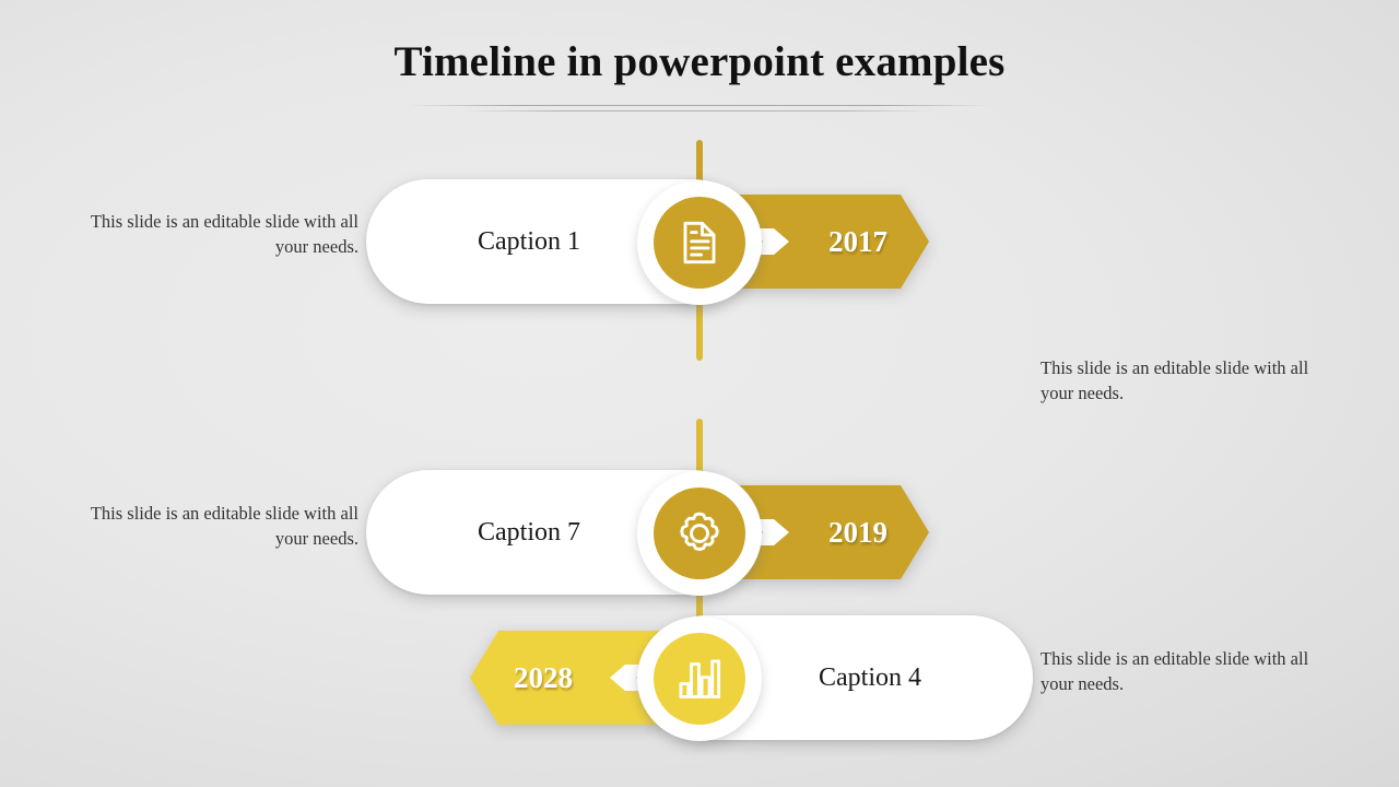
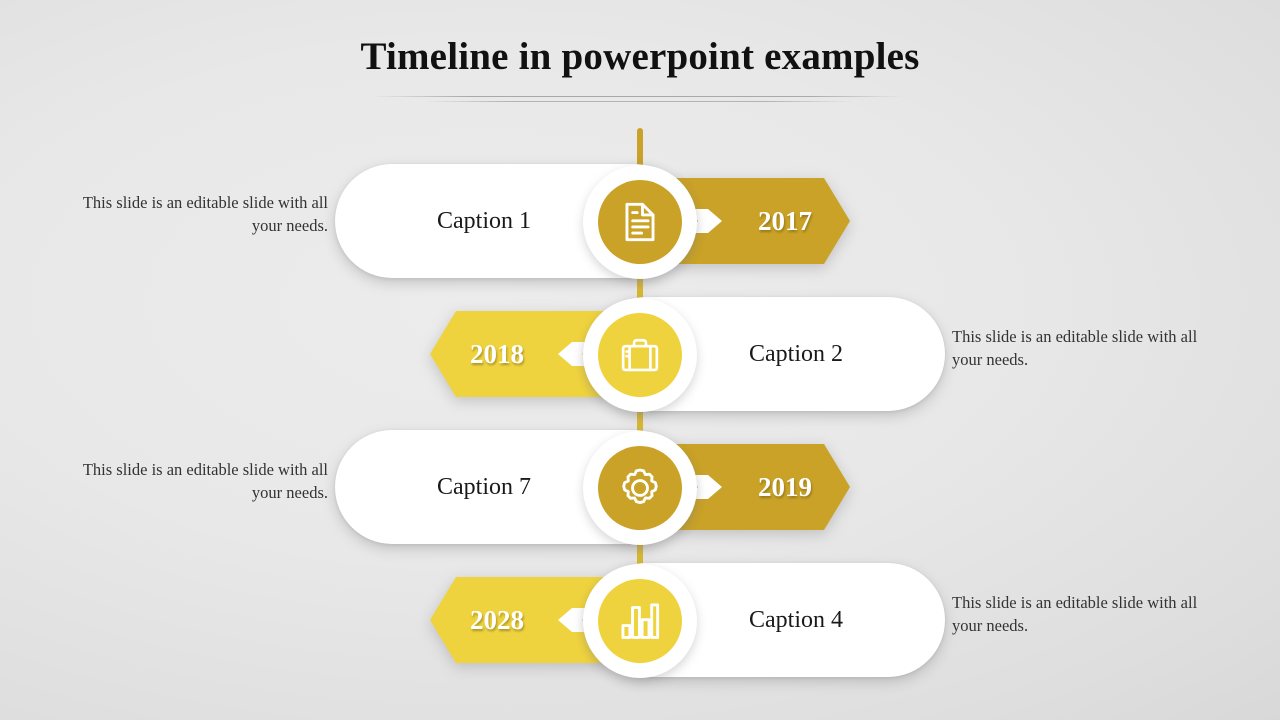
  Timeline in powerpoint examples
  2017
  Caption 1
+ 2018
+ Caption 2
  2019
  Caption 7
  2028
  Caption 4
  This slide is an editable slide with all your needs.
  This slide is an editable slide with all your needs.
  This slide is an editable slide with all your needs.
  This slide is an editable slide with all your needs.
